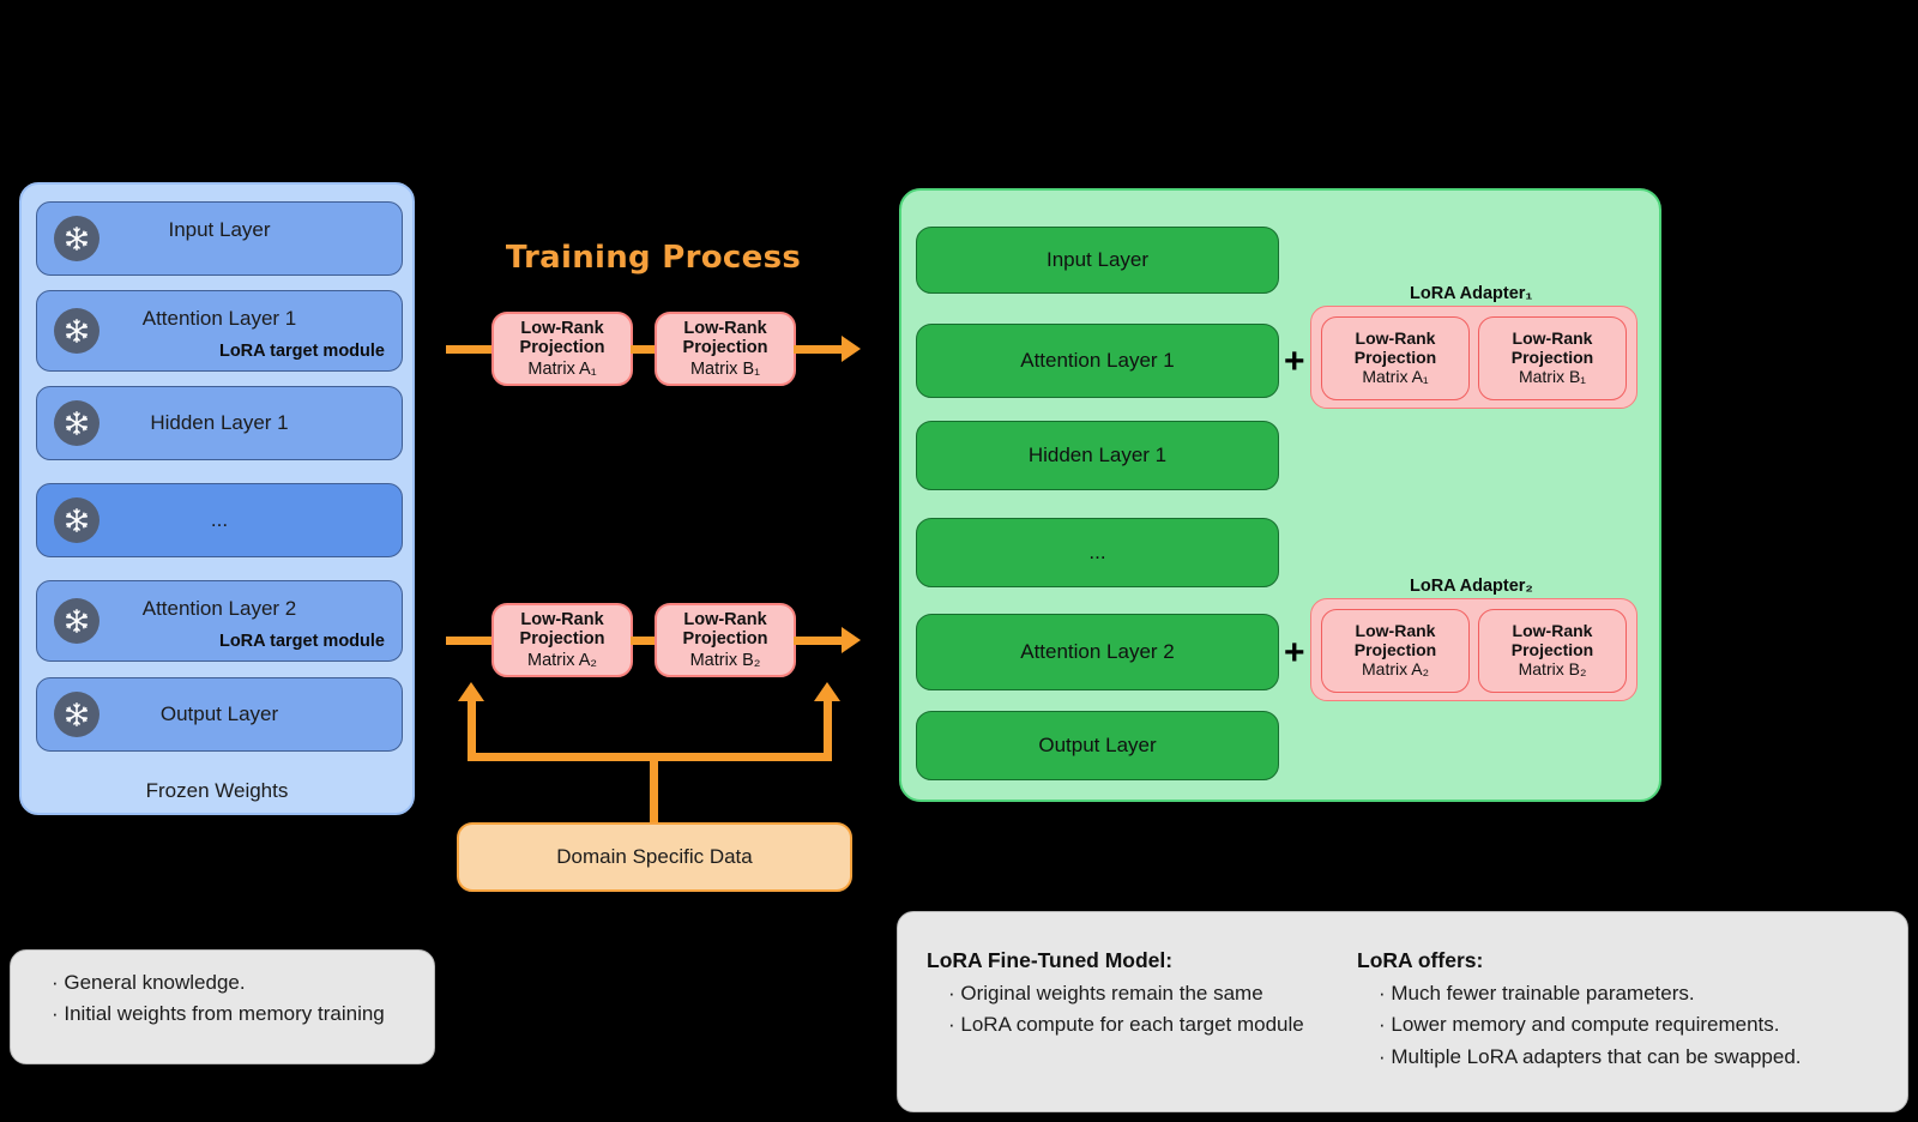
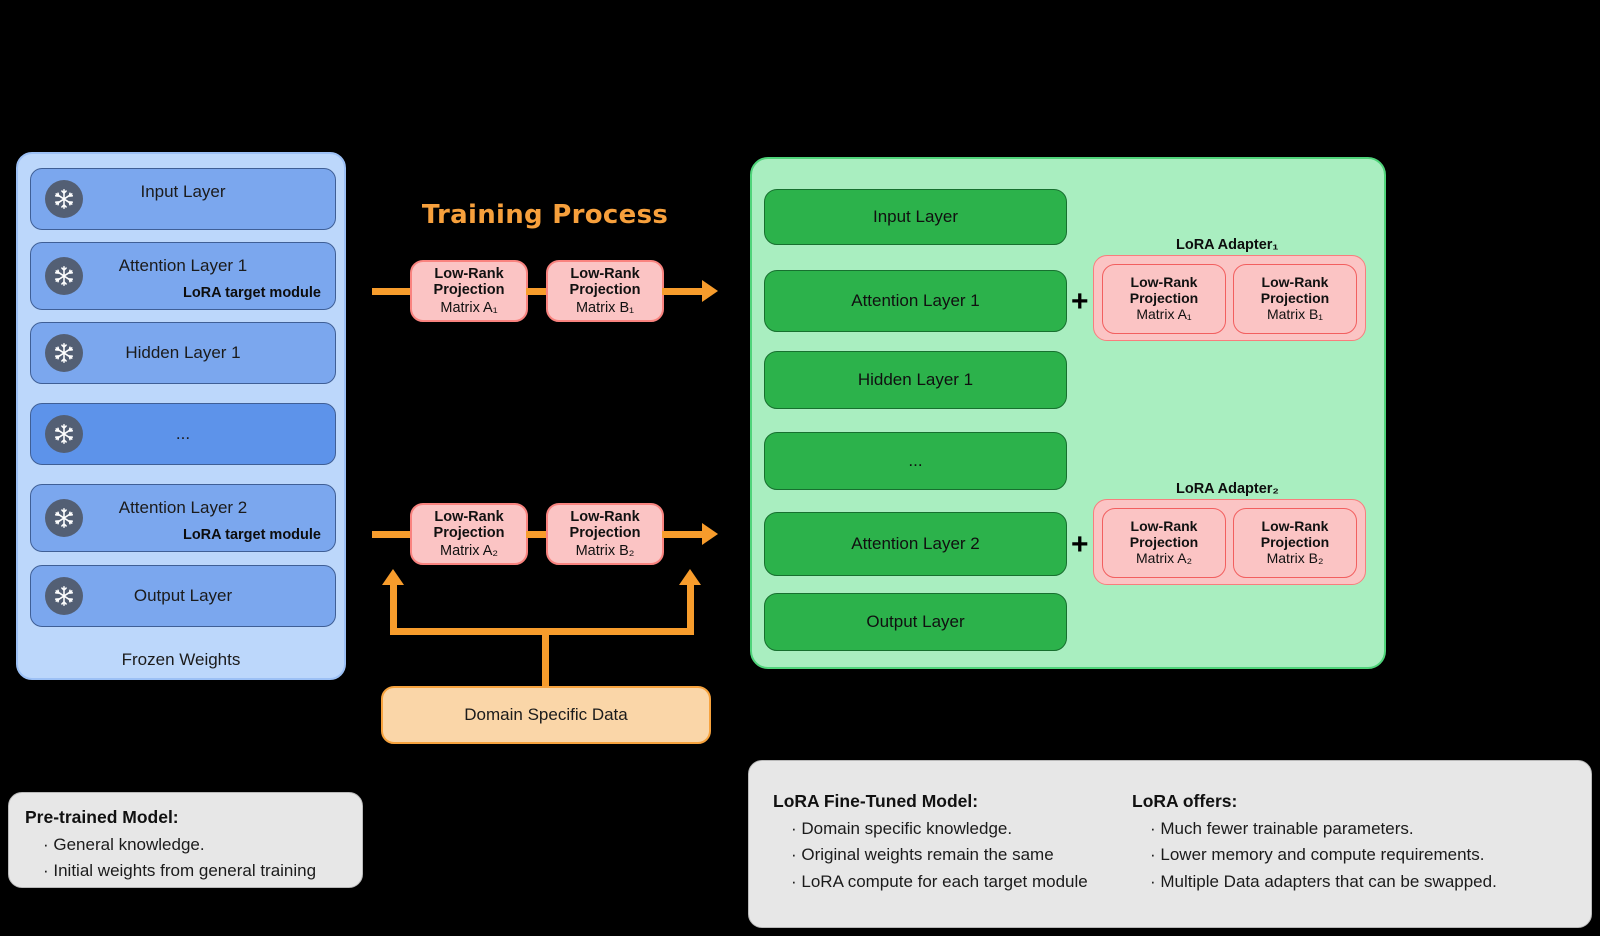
  Input Layer
  Attention Layer 1
  LoRA target module
  Hidden Layer 1
  ...
  Attention Layer 2
  LoRA target module
  Output Layer
  Frozen Weights
  Training Process
  Low-Rank
  Projection
  Matrix A₁
  Low-Rank
  Projection
  Matrix B₁
  Low-Rank
  Projection
  Matrix A₂
  Low-Rank
  Projection
  Matrix B₂
  Domain Specific Data
  Input Layer
  Attention Layer 1
  Hidden Layer 1
  ...
  Attention Layer 2
  Output Layer
  +
  LoRA Adapter₁
  Low-Rank
  Projection
  Matrix A₁
  Low-Rank
  Projection
  Matrix B₁
  +
  LoRA Adapter₂
  Low-Rank
  Projection
  Matrix A₂
  Low-Rank
  Projection
  Matrix B₂
+ Pre-trained Model:
  · General knowledge.
- · Initial weights from memory training
+ · Initial weights from general training
  LoRA Fine-Tuned Model:
+ · Domain specific knowledge.
  · Original weights remain the same
  · LoRA compute for each target module
  LoRA offers:
  · Much fewer trainable parameters.
  · Lower memory and compute requirements.
- · Multiple LoRA adapters that can be swapped.
+ · Multiple Data adapters that can be swapped.
